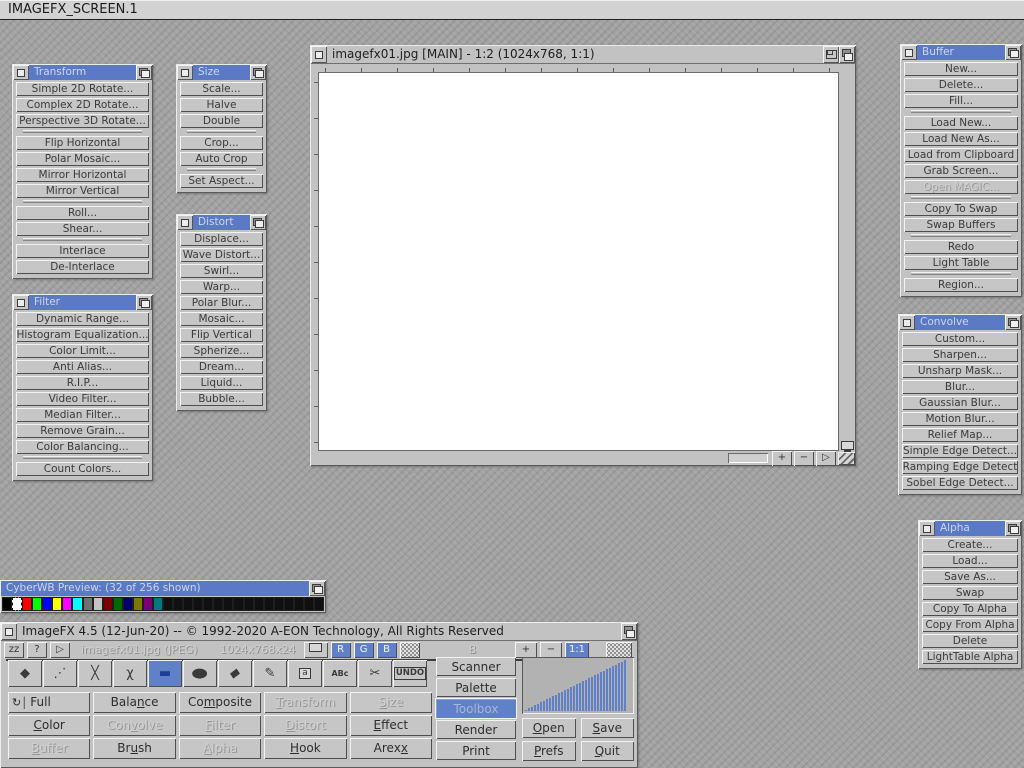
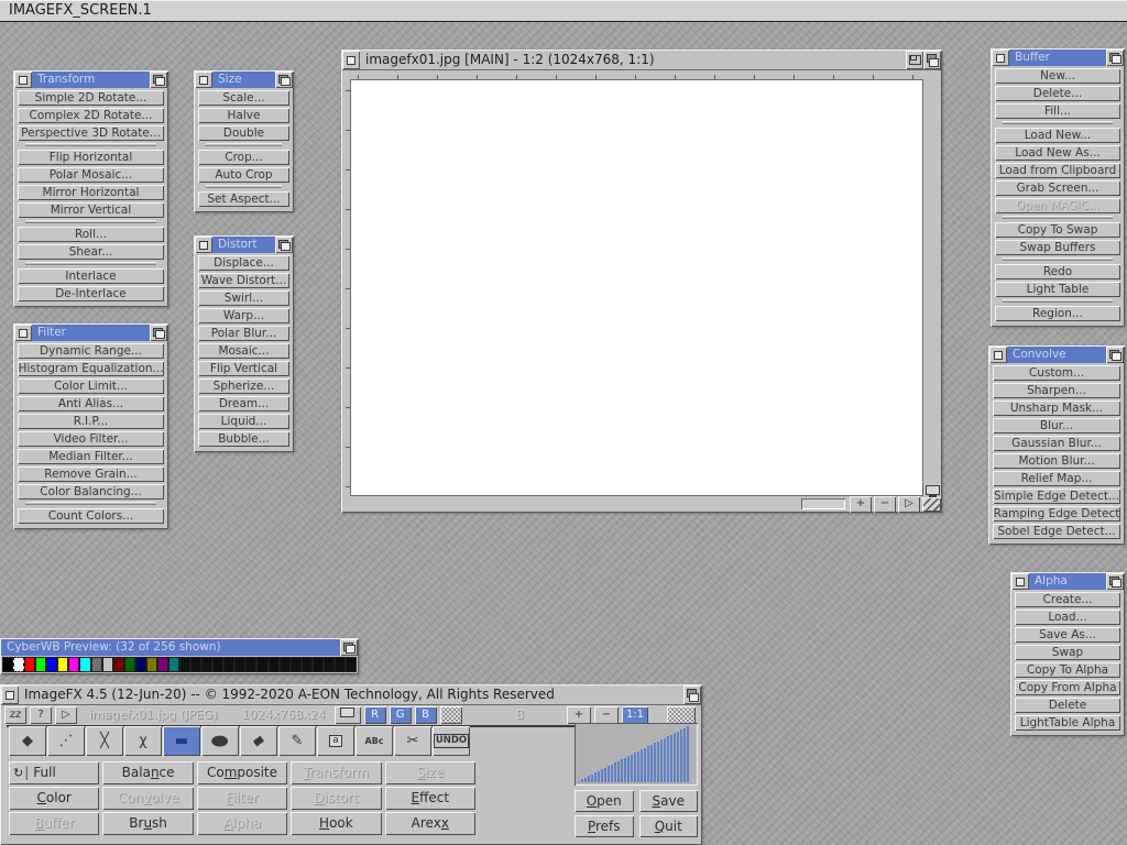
  IMAGEFX_SCREEN.1
  Transform
  Simple 2D Rotate...
  Complex 2D Rotate...
  Perspective 3D Rotate...
  Flip Horizontal
  Polar Mosaic...
  Mirror Horizontal
  Mirror Vertical
  Roll...
  Shear...
  Interlace
  De-Interlace
  Size
  Scale...
  Halve
  Double
  Crop...
  Auto Crop
  Set Aspect...
  Distort
  Displace...
  Wave Distort...
  Swirl...
  Warp...
  Polar Blur...
  Mosaic...
  Flip Vertical
  Spherize...
  Dream...
  Liquid...
  Bubble...
  Filter
  Dynamic Range...
  Histogram Equalization...
  Color Limit...
  Anti Alias...
  R.I.P...
  Video Filter...
  Median Filter...
  Remove Grain...
  Color Balancing...
  Count Colors...
  Buffer
  New...
  Delete...
  Fill...
  Load New...
  Load New As...
  Load from Clipboard
  Grab Screen...
  Open MAGIC...
  Copy To Swap
  Swap Buffers
  Redo
  Light Table
  Region...
  Convolve
  Custom...
  Sharpen...
  Unsharp Mask...
  Blur...
  Gaussian Blur...
  Motion Blur...
  Relief Map...
  Simple Edge Detect...
  Ramping Edge Detect
  Sobel Edge Detect...
  Alpha
  Create...
  Load...
  Save As...
  Swap
  Copy To Alpha
  Copy From Alpha
  Delete
  LightTable Alpha
  imagefx01.jpg [MAIN] - 1:2 (1024x768, 1:1)
  +
  −
  ▷
  CyberWB Preview: (32 of 256 shown)
  ImageFX 4.5 (12-Jun-20) -- © 1992-2020 A-EON Technology, All Rights Reserved
  zz
  ?
  ▷
  imagefx01.jpg (JPEG)
  1024x768x24
  R
  G
  B
  B
  +
  −
  1:1
  ◆
  ⋰
  ╳
  χ
  ▬
  ●
  ✎
  a
  ABc
  ✂
  UNDO
  ↻| Full
  Balance
  Composite
  Transform
  Size
  Color
  Convolve
  Filter
  Distort
  Effect
  Buffer
  Brush
  Alpha
  Hook
  Arexx
- Scanner
- Palette
- Toolbox
- Render
- Print
  Open
  Save
  Prefs
  Quit
